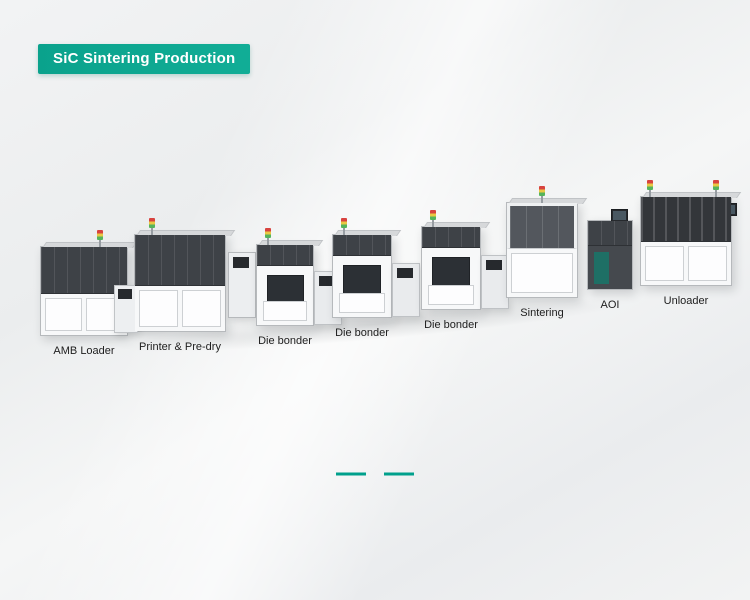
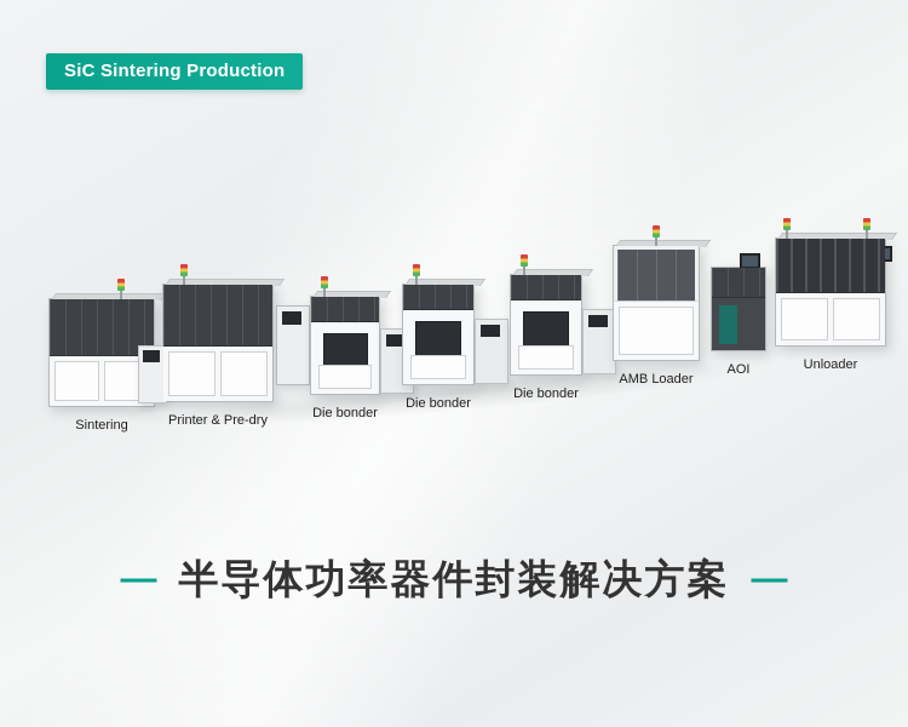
  SiC Sintering Production
- AMB Loader
+ Sintering
  Printer & Pre-dry
  Die bonder
  Die bonder
  Die bonder
- Sintering
+ AMB Loader
  AOI
  Unloader
  —
+ 半导体功率器件封装解决方案
  —
